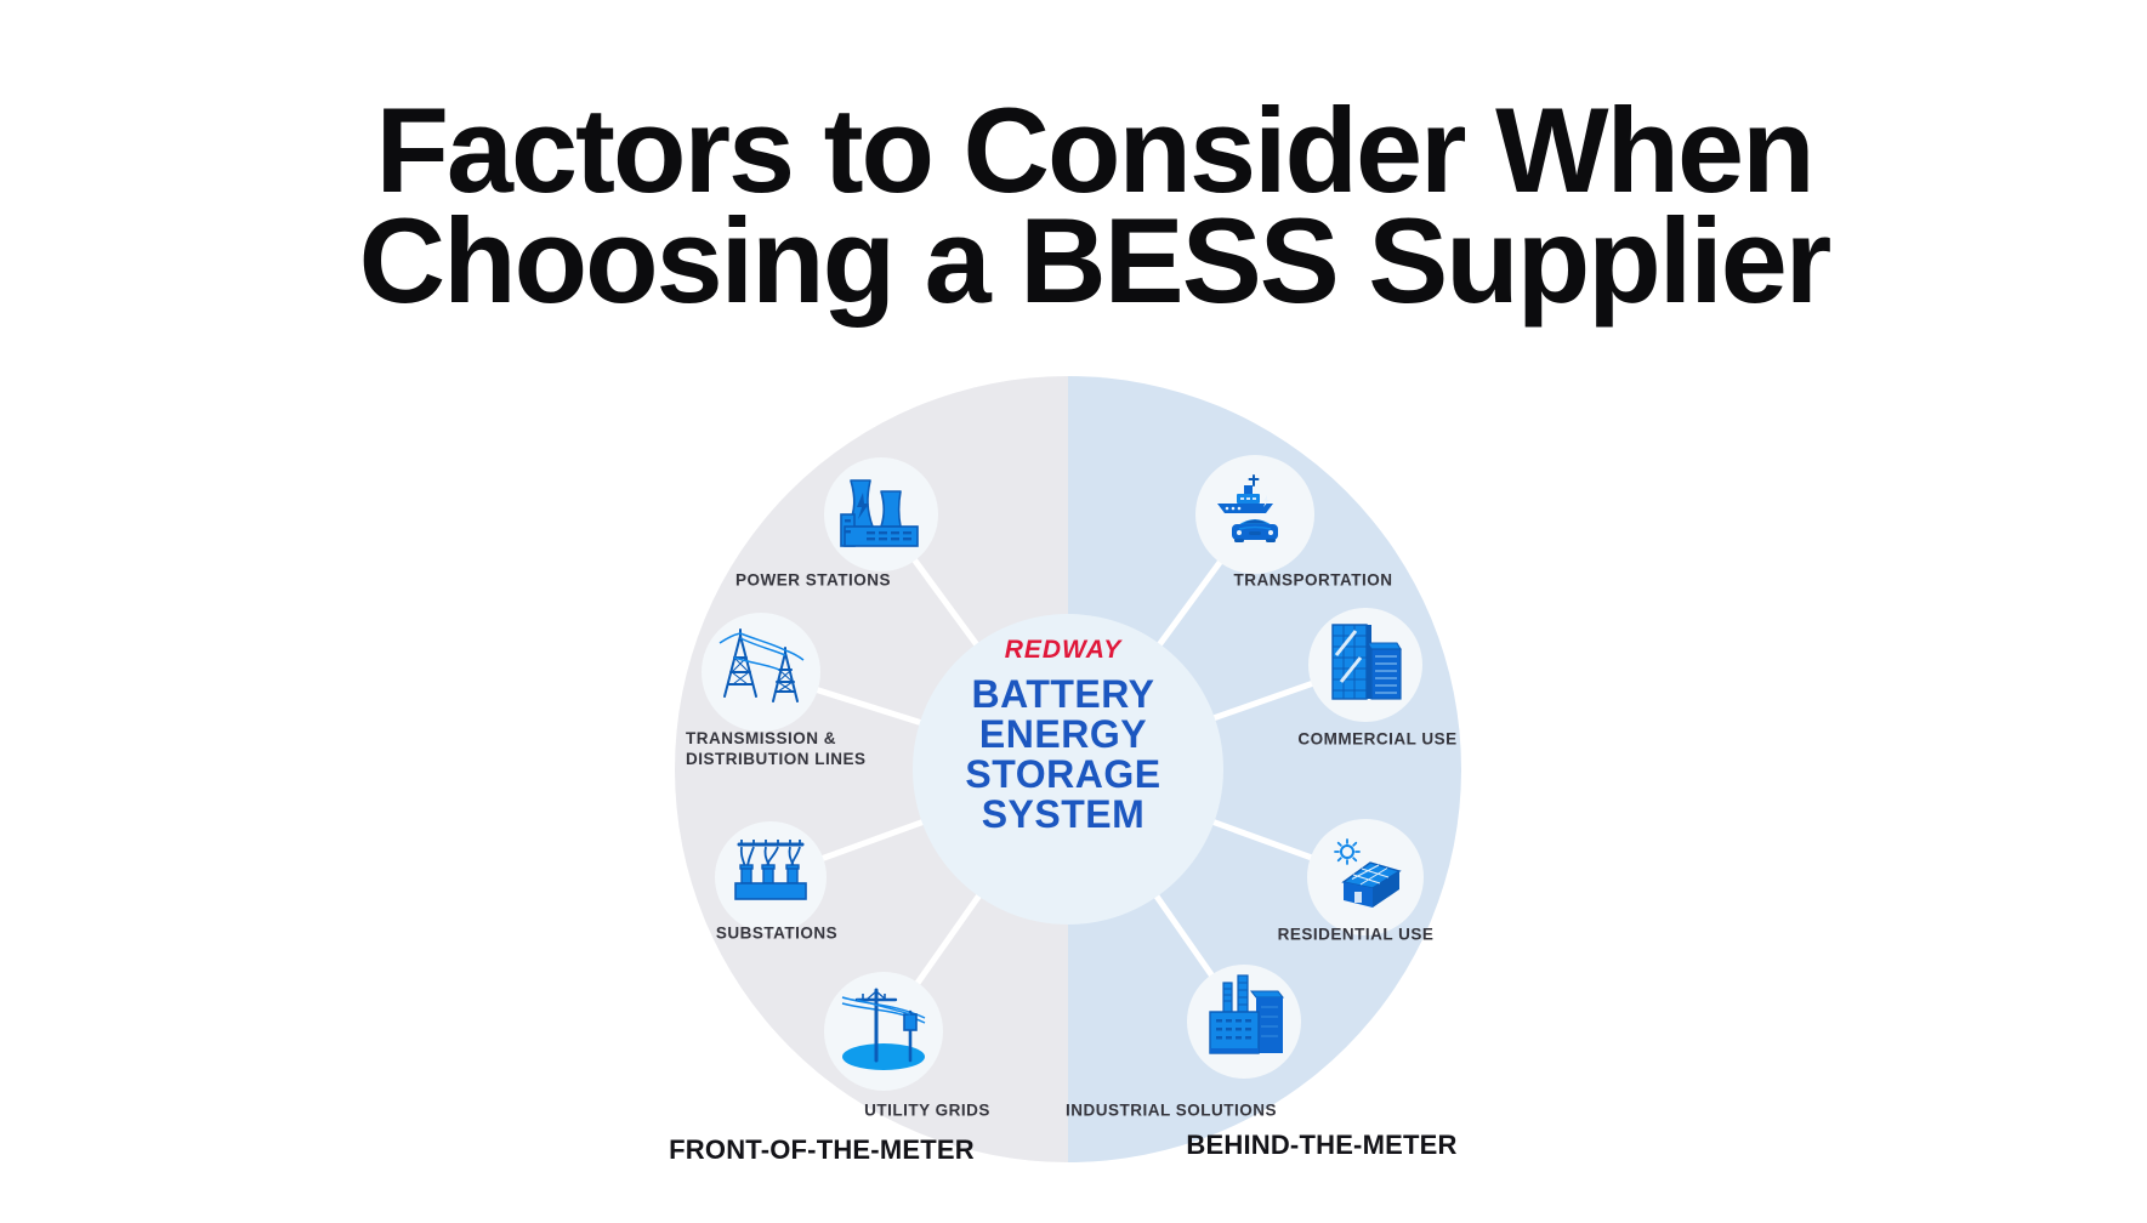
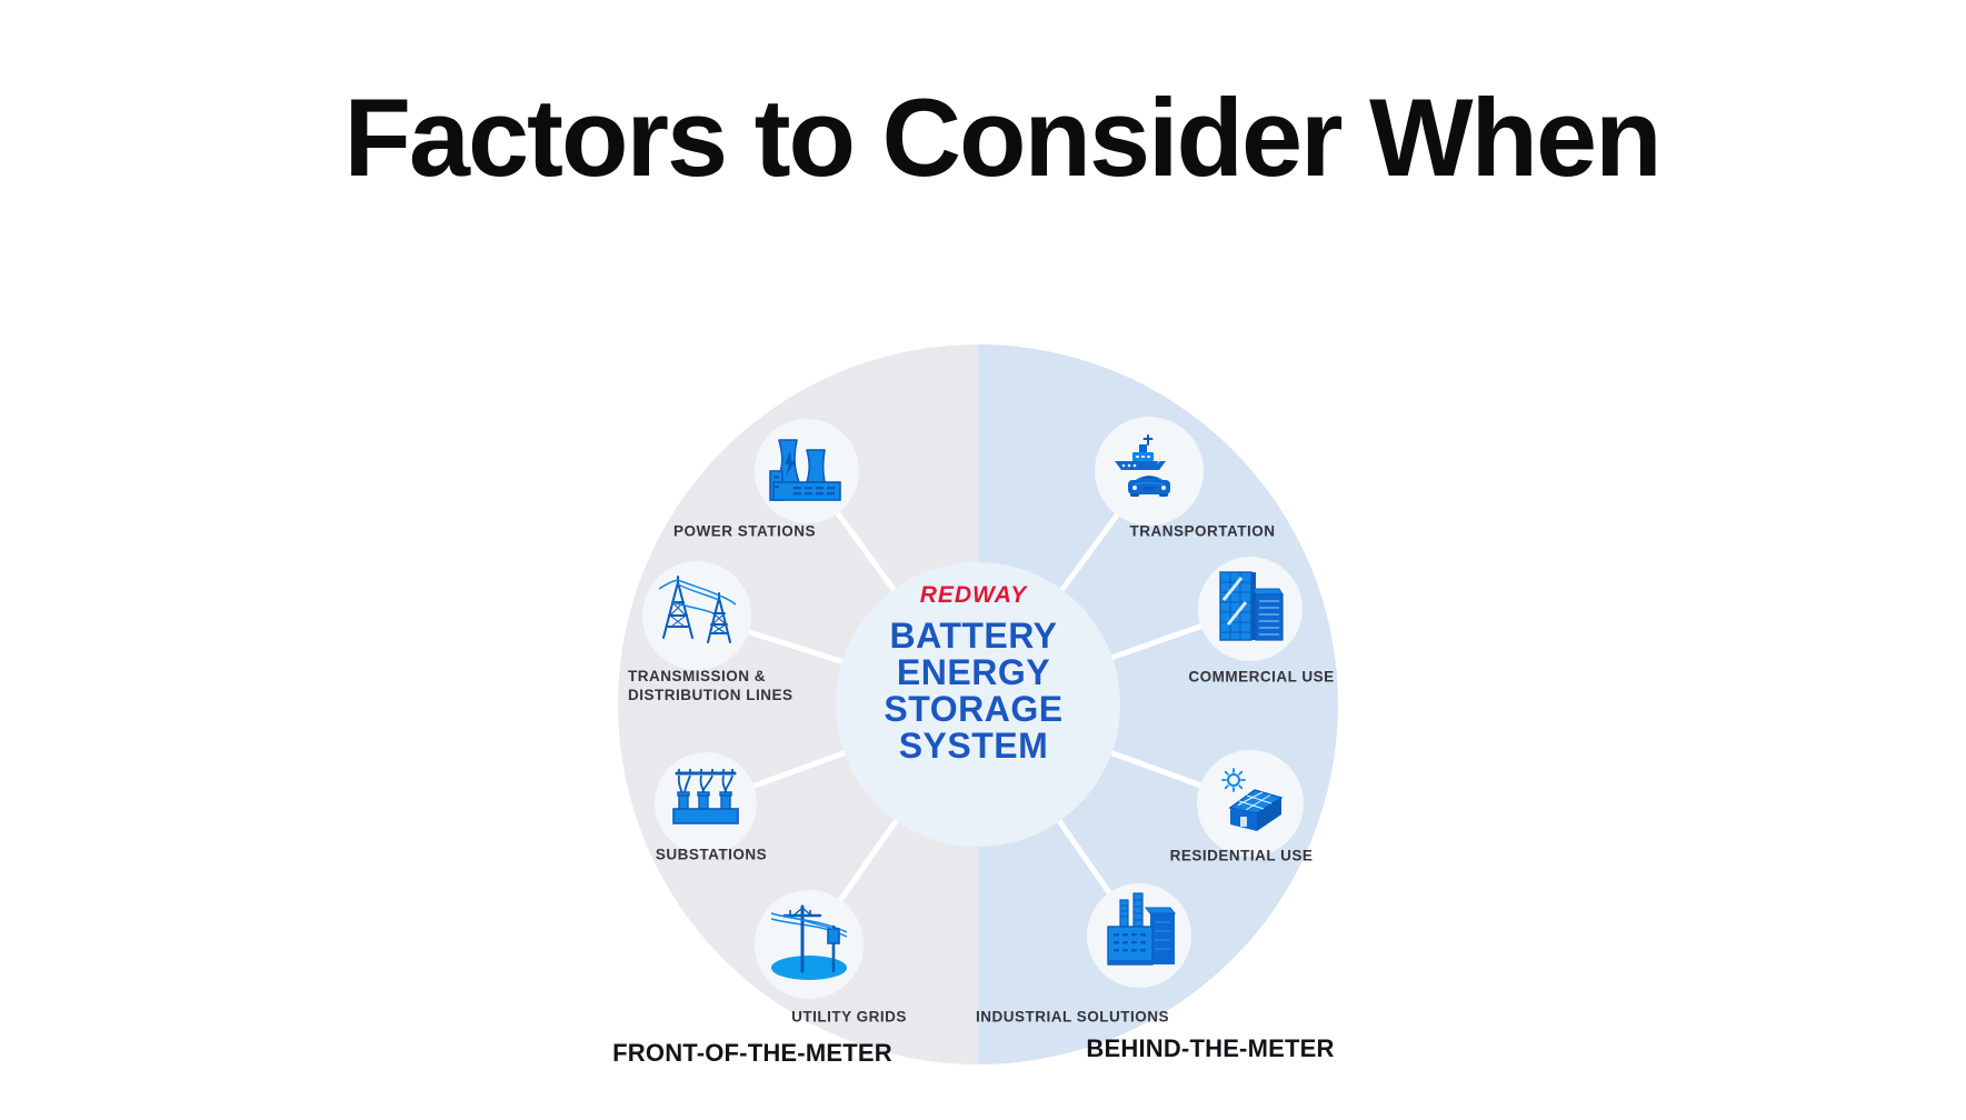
  Factors to Consider When
- Choosing a BESS Supplier
  REDWAY
  BATTERY
  ENERGY
  STORAGE
  SYSTEM
  POWER STATIONS
  TRANSMISSION &
  DISTRIBUTION LINES
  SUBSTATIONS
  UTILITY GRIDS
  TRANSPORTATION
  COMMERCIAL USE
  RESIDENTIAL USE
  INDUSTRIAL SOLUTIONS
  FRONT-OF-THE-METER
  BEHIND-THE-METER
